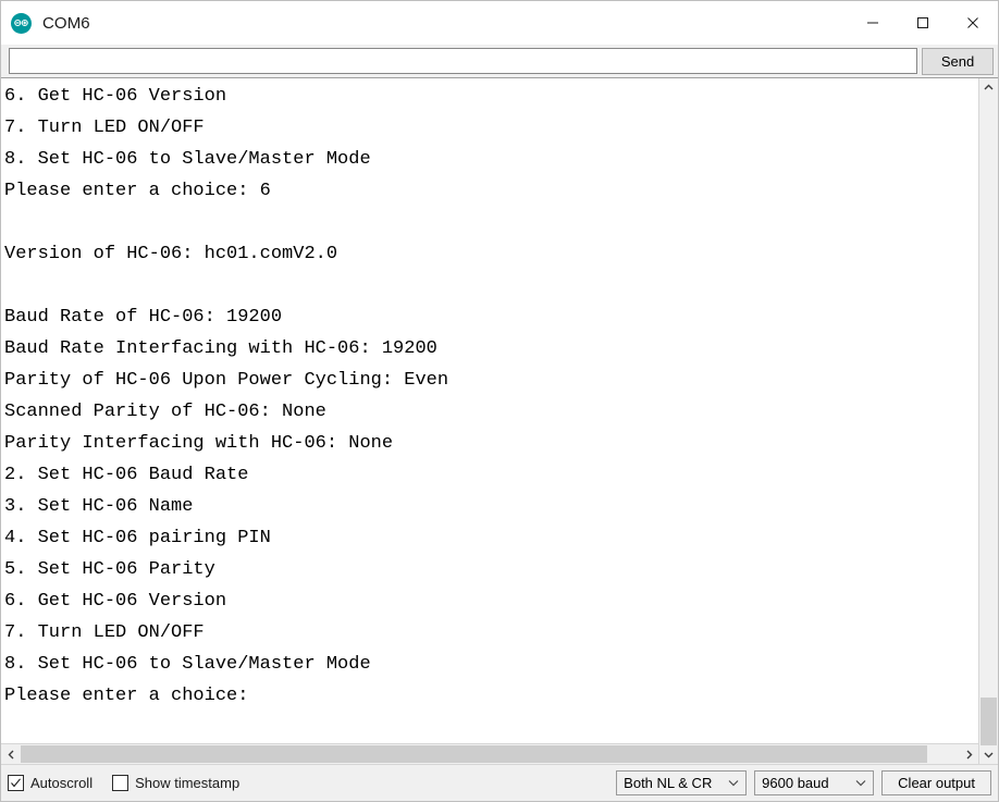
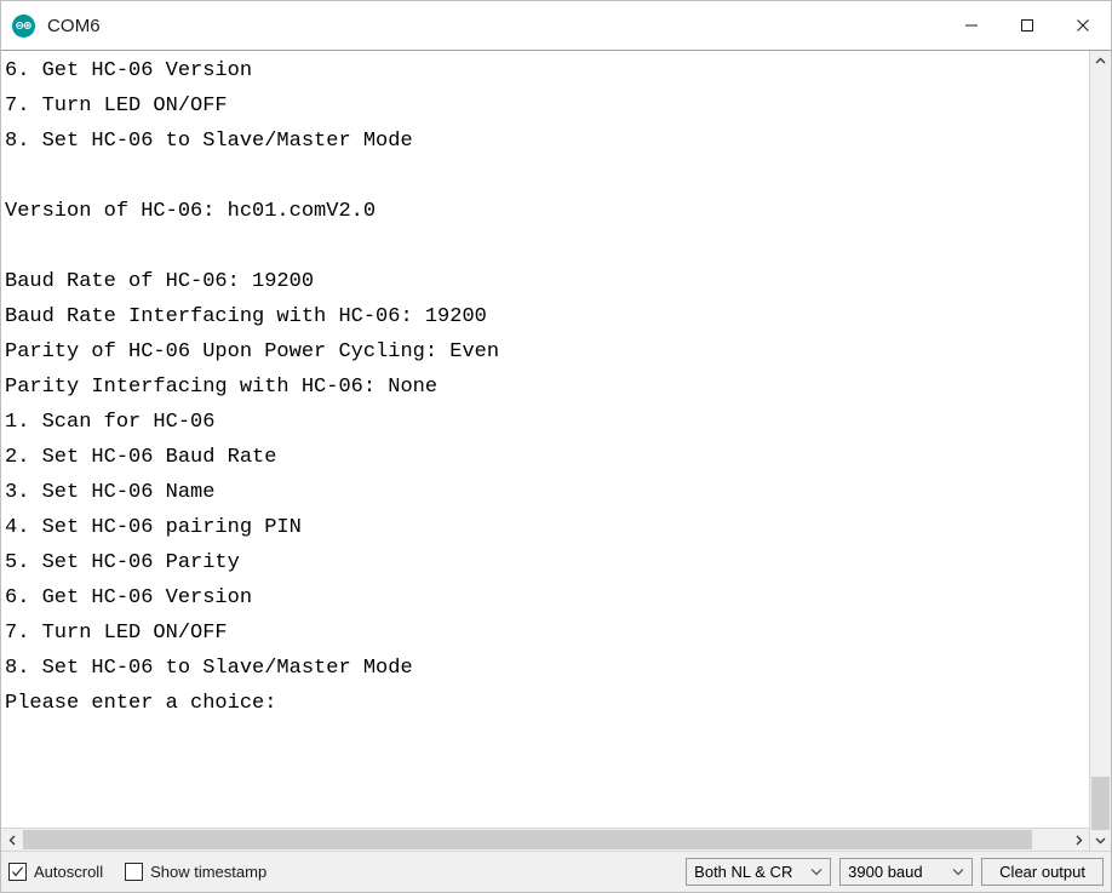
  COM6
- Send
  6. Get HC-06 Version
  7. Turn LED ON/OFF
  8. Set HC-06 to Slave/Master Mode
- Please enter a choice: 6
  Version of HC-06: hc01.comV2.0
  Baud Rate of HC-06: 19200
  Baud Rate Interfacing with HC-06: 19200
  Parity of HC-06 Upon Power Cycling: Even
- Scanned Parity of HC-06: None
  Parity Interfacing with HC-06: None
+ 1. Scan for HC-06
  2. Set HC-06 Baud Rate
  3. Set HC-06 Name
  4. Set HC-06 pairing PIN
  5. Set HC-06 Parity
  6. Get HC-06 Version
  7. Turn LED ON/OFF
  8. Set HC-06 to Slave/Master Mode
  Please enter a choice:
  Autoscroll
  Show timestamp
  Both NL & CR
- 9600 baud
+ 3900 baud
  Clear output
